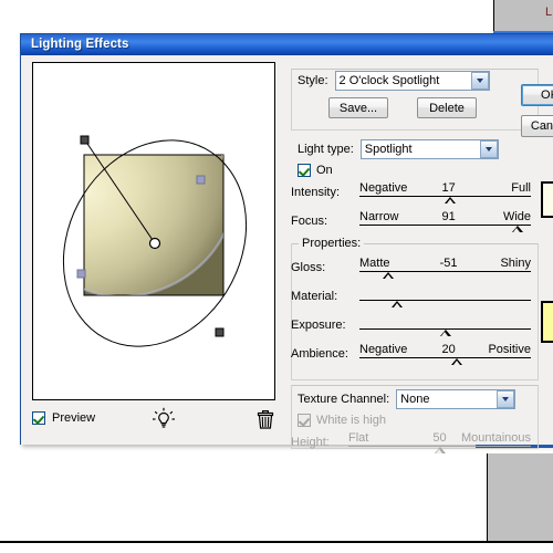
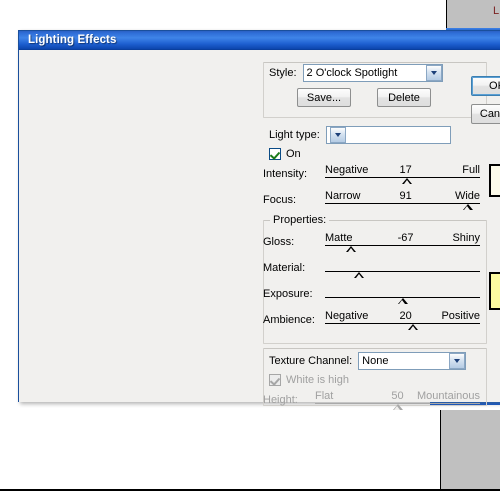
  L
  Lighting Effects
- Preview
  Style:
  2 O'clock Spotlight
  Save...
  Delete
  Light type:
- Spotlight
  On
  Intensity:
  Negative
  17
  Full
  Focus:
  Narrow
  91
  Wide
  Properties:
  Gloss:
  Matte
- -51
+ -67
  Shiny
  Material:
  Exposure:
  Ambience:
  Negative
  20
  Positive
  Texture Channel:
  None
  White is high
  Height:
  Flat
  50
  Mountainous
